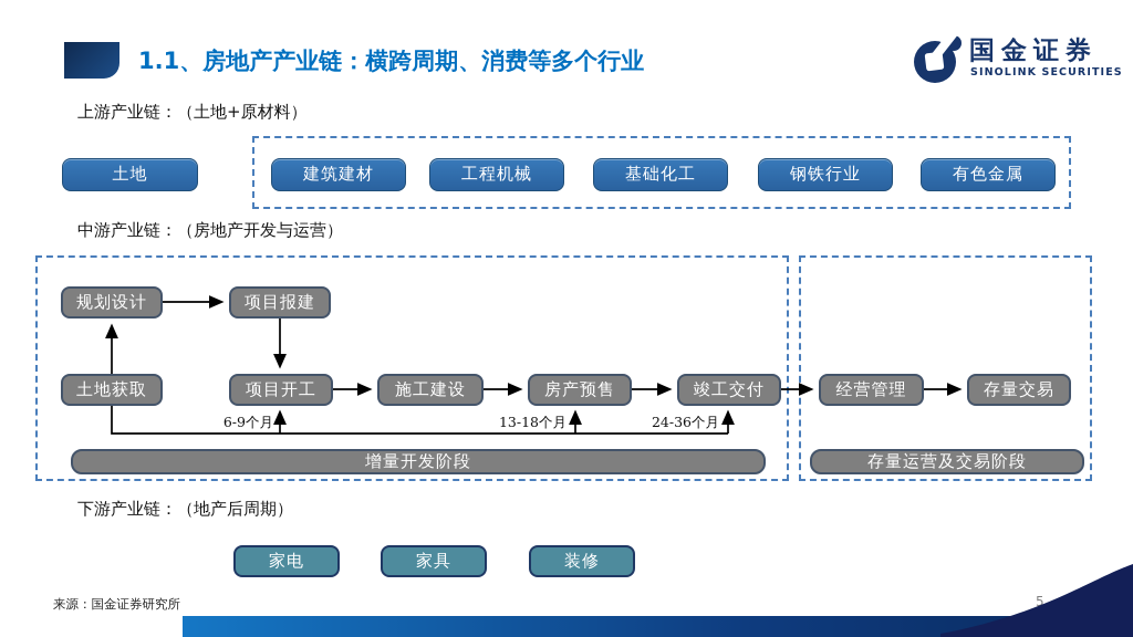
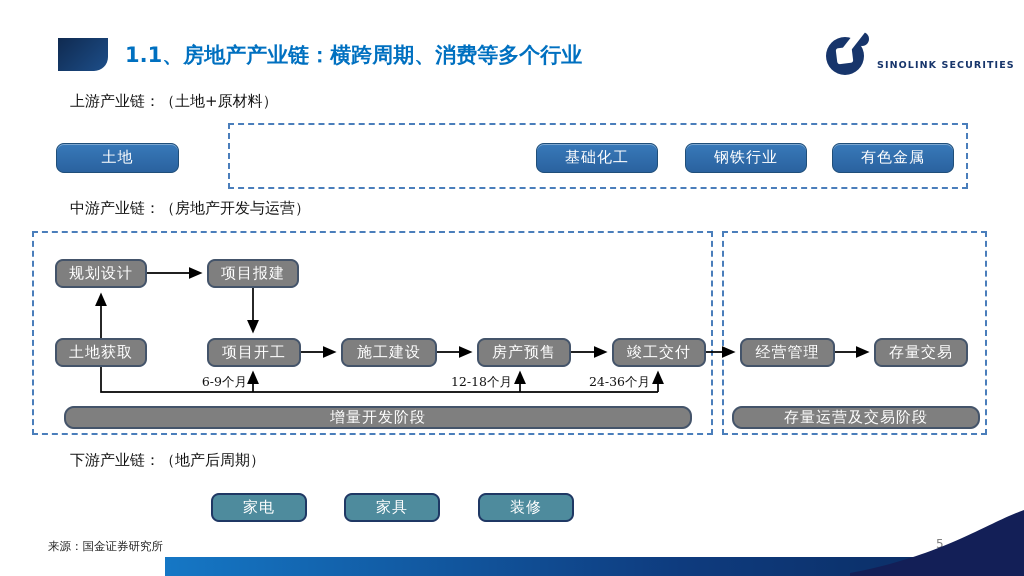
  1.1、房地产产业链：横跨周期、消费等多个行业
- 国金证券
  SINOLINK SECURITIES
  上游产业链：（土地+原材料）
  土地
- 建筑建材
- 工程机械
  基础化工
  钢铁行业
  有色金属
  中游产业链：（房地产开发与运营）
  规划设计
  项目报建
  土地获取
  项目开工
  施工建设
  房产预售
  竣工交付
  经营管理
  存量交易
  6-9个月
- 13-18个月
+ 12-18个月
  24-36个月
  增量开发阶段
  存量运营及交易阶段
  下游产业链：（地产后周期）
  家电
  家具
  装修
  来源：国金证券研究所
  5
